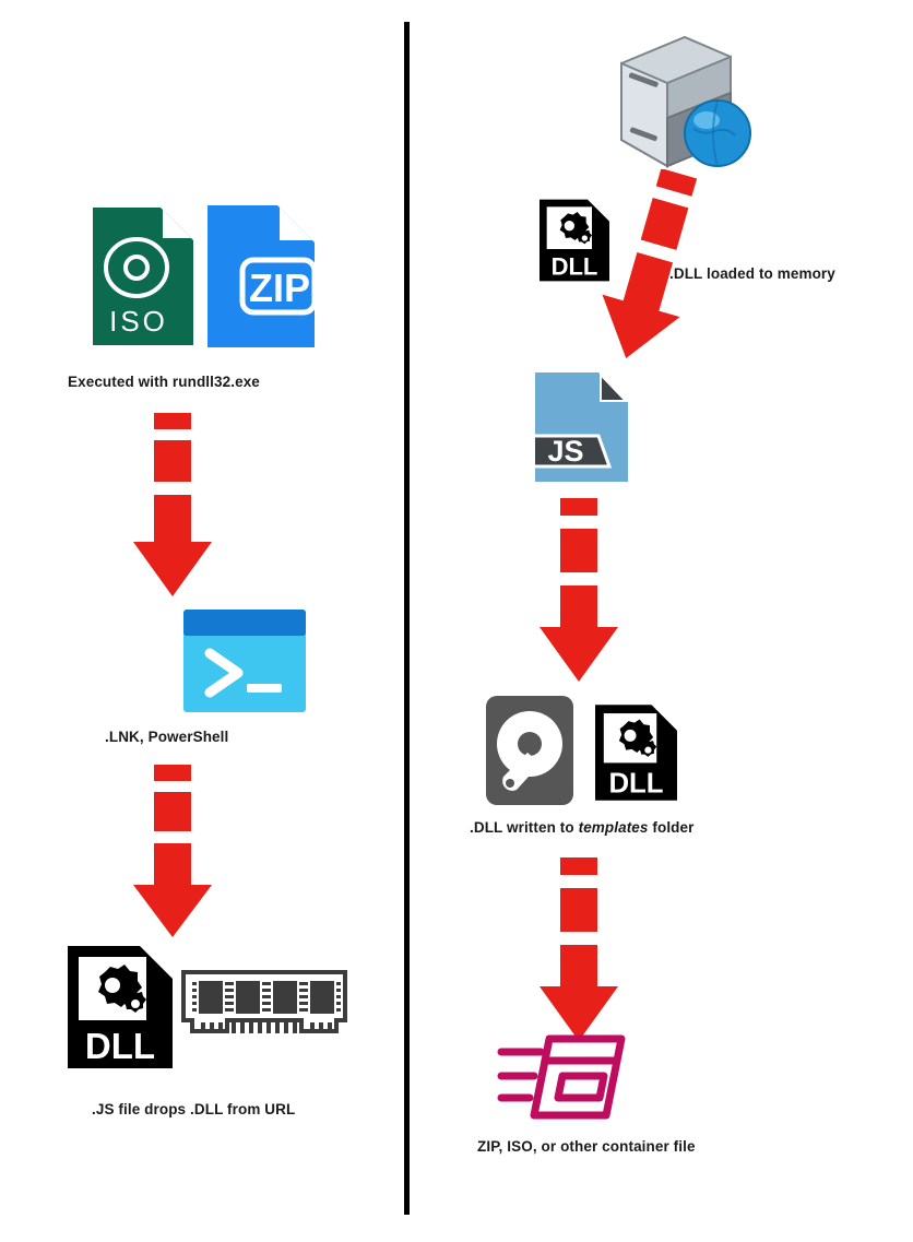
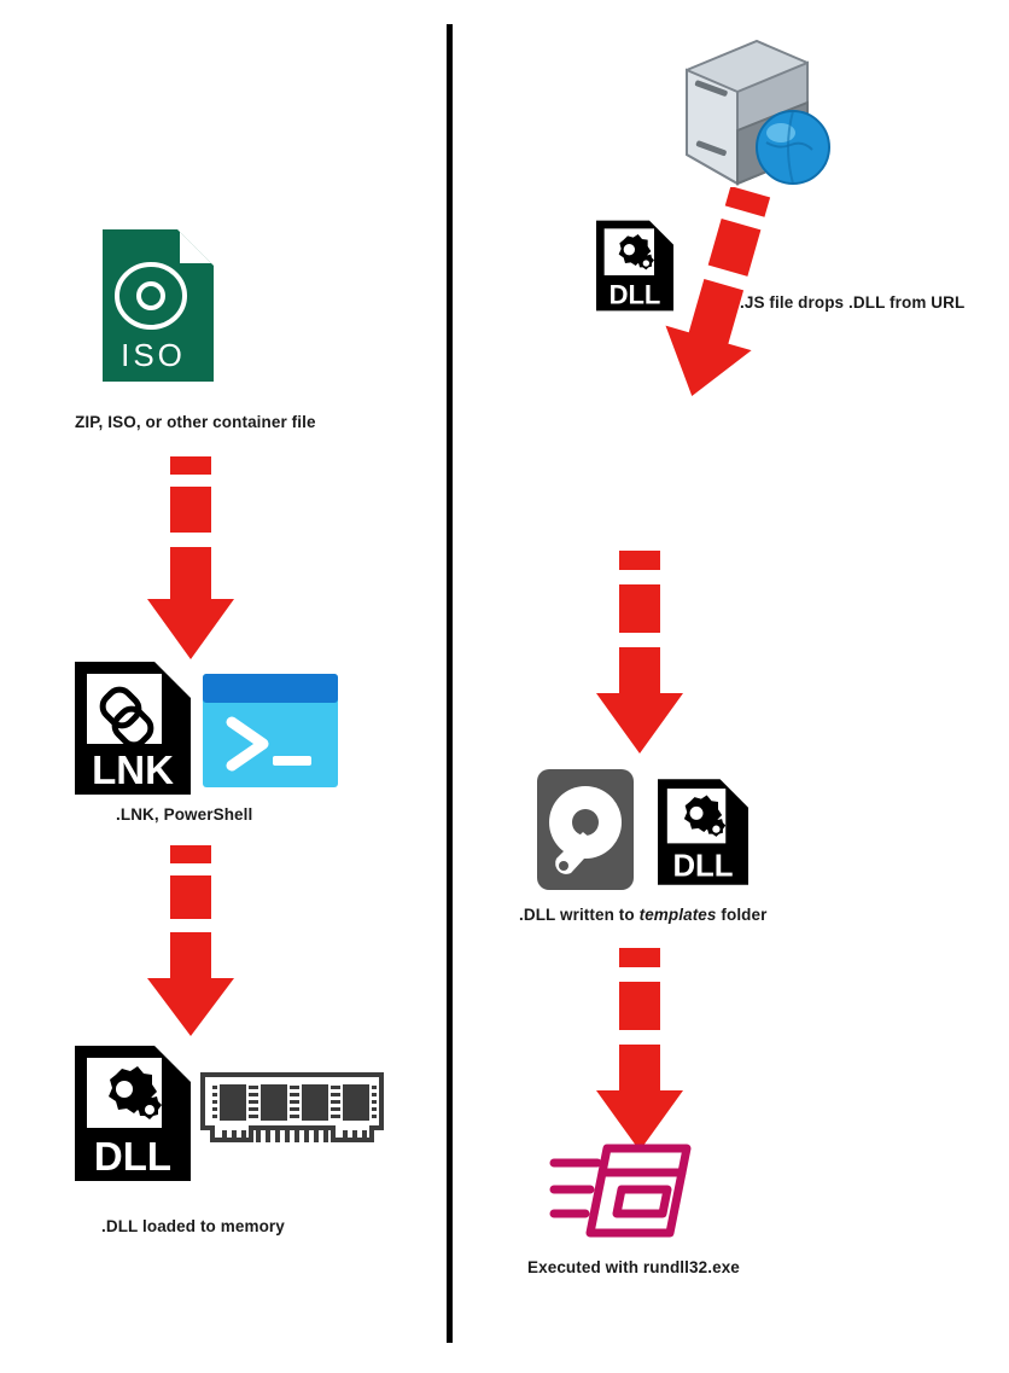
  ISO
- ZIP
- Executed with rundll32.exe
+ ZIP, ISO, or other container file
+ LNK
  .LNK, PowerShell
  DLL
- .JS file drops .DLL from URL
+ .DLL loaded to memory
  DLL
- .DLL loaded to memory
+ .JS file drops .DLL from URL
- JS
  DLL
  .DLL written to templates folder
- ZIP, ISO, or other container file
+ Executed with rundll32.exe
